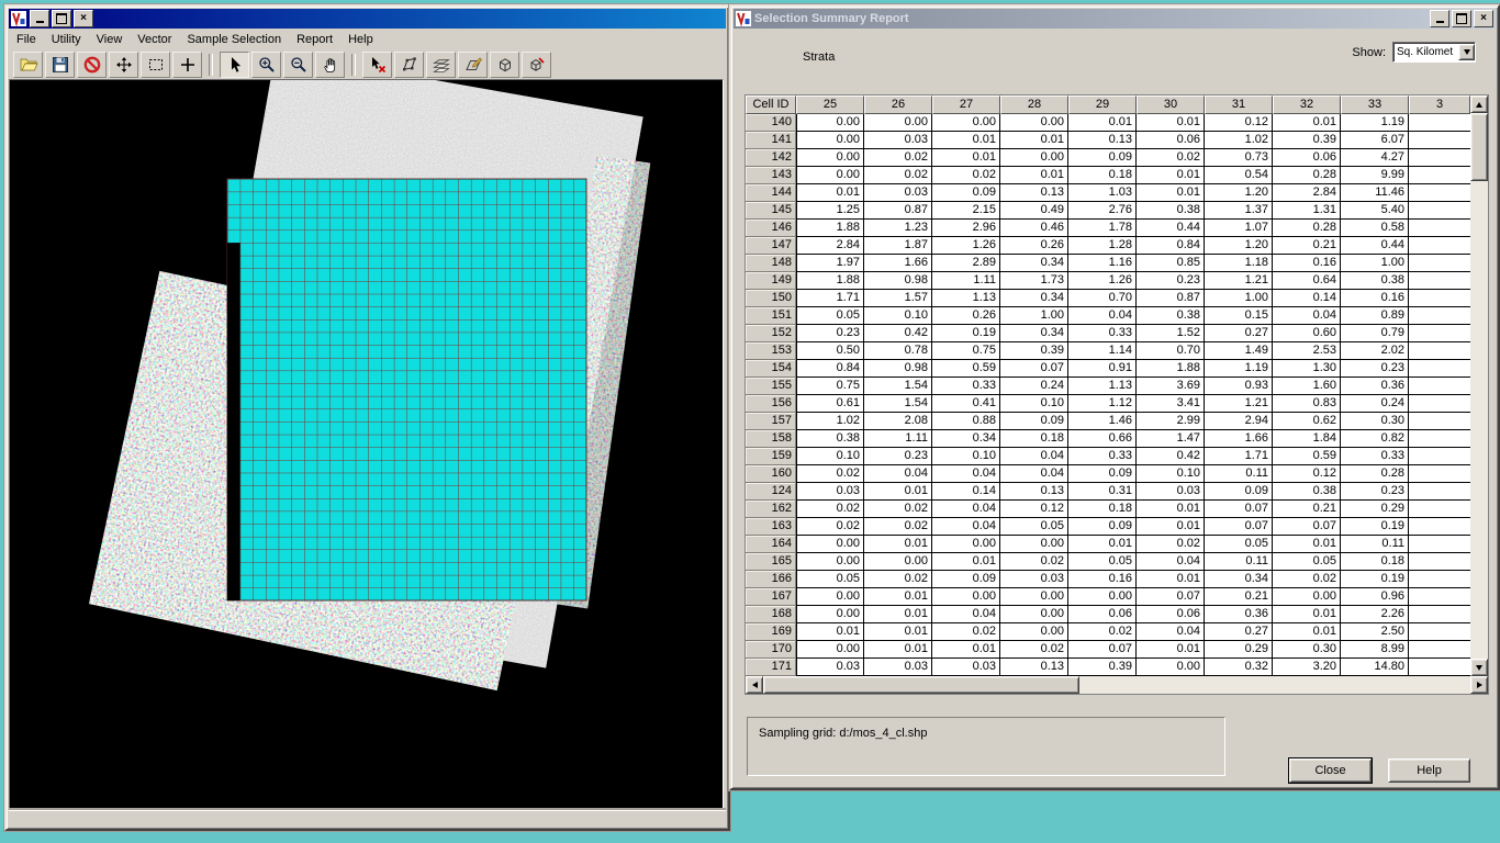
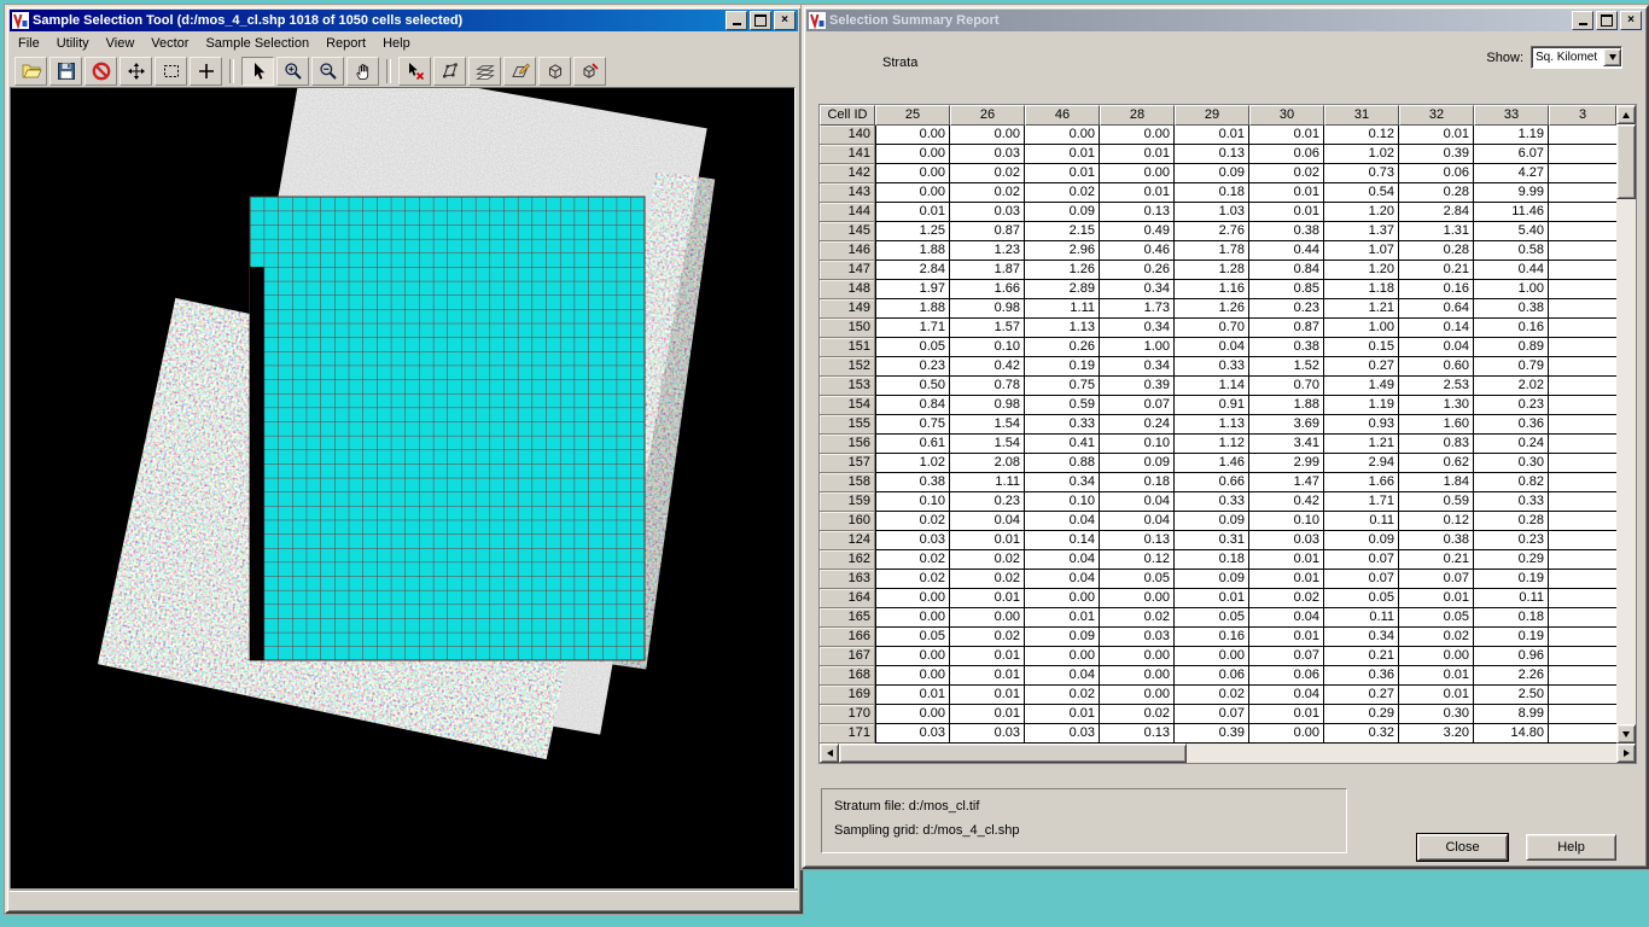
+ Sample Selection Tool (d:/mos_4_cl.shp 1018 of 1050 cells selected)
  ×
  File
  Utility
  View
  Vector
  Sample Selection
  Report
  Help
  Selection Summary Report
  ×
  Strata
  Show:
  Sq. Kilomet
  Cell ID
  25
  26
- 27
+ 46
  28
  29
  30
  31
  32
  33
  3
  140
  0.00
  0.00
  0.00
  0.00
  0.01
  0.01
  0.12
  0.01
  1.19
  141
  0.00
  0.03
  0.01
  0.01
  0.13
  0.06
  1.02
  0.39
  6.07
  142
  0.00
  0.02
  0.01
  0.00
  0.09
  0.02
  0.73
  0.06
  4.27
  143
  0.00
  0.02
  0.02
  0.01
  0.18
  0.01
  0.54
  0.28
  9.99
  144
  0.01
  0.03
  0.09
  0.13
  1.03
  0.01
  1.20
  2.84
  11.46
  145
  1.25
  0.87
  2.15
  0.49
  2.76
  0.38
  1.37
  1.31
  5.40
  146
  1.88
  1.23
  2.96
  0.46
  1.78
  0.44
  1.07
  0.28
  0.58
  147
  2.84
  1.87
  1.26
  0.26
  1.28
  0.84
  1.20
  0.21
  0.44
  148
  1.97
  1.66
  2.89
  0.34
  1.16
  0.85
  1.18
  0.16
  1.00
  149
  1.88
  0.98
  1.11
  1.73
  1.26
  0.23
  1.21
  0.64
  0.38
  150
  1.71
  1.57
  1.13
  0.34
  0.70
  0.87
  1.00
  0.14
  0.16
  151
  0.05
  0.10
  0.26
  1.00
  0.04
  0.38
  0.15
  0.04
  0.89
  152
  0.23
  0.42
  0.19
  0.34
  0.33
  1.52
  0.27
  0.60
  0.79
  153
  0.50
  0.78
  0.75
  0.39
  1.14
  0.70
  1.49
  2.53
  2.02
  154
  0.84
  0.98
  0.59
  0.07
  0.91
  1.88
  1.19
  1.30
  0.23
  155
  0.75
  1.54
  0.33
  0.24
  1.13
  3.69
  0.93
  1.60
  0.36
  156
  0.61
  1.54
  0.41
  0.10
  1.12
  3.41
  1.21
  0.83
  0.24
  157
  1.02
  2.08
  0.88
  0.09
  1.46
  2.99
  2.94
  0.62
  0.30
  158
  0.38
  1.11
  0.34
  0.18
  0.66
  1.47
  1.66
  1.84
  0.82
  159
  0.10
  0.23
  0.10
  0.04
  0.33
  0.42
  1.71
  0.59
  0.33
  160
  0.02
  0.04
  0.04
  0.04
  0.09
  0.10
  0.11
  0.12
  0.28
  124
  0.03
  0.01
  0.14
  0.13
  0.31
  0.03
  0.09
  0.38
  0.23
  162
  0.02
  0.02
  0.04
  0.12
  0.18
  0.01
  0.07
  0.21
  0.29
  163
  0.02
  0.02
  0.04
  0.05
  0.09
  0.01
  0.07
  0.07
  0.19
  164
  0.00
  0.01
  0.00
  0.00
  0.01
  0.02
  0.05
  0.01
  0.11
  165
  0.00
  0.00
  0.01
  0.02
  0.05
  0.04
  0.11
  0.05
  0.18
  166
  0.05
  0.02
  0.09
  0.03
  0.16
  0.01
  0.34
  0.02
  0.19
  167
  0.00
  0.01
  0.00
  0.00
  0.00
  0.07
  0.21
  0.00
  0.96
  168
  0.00
  0.01
  0.04
  0.00
  0.06
  0.06
  0.36
  0.01
  2.26
  169
  0.01
  0.01
  0.02
  0.00
  0.02
  0.04
  0.27
  0.01
  2.50
  170
  0.00
  0.01
  0.01
  0.02
  0.07
  0.01
  0.29
  0.30
  8.99
  171
  0.03
  0.03
  0.03
  0.13
  0.39
  0.00
  0.32
  3.20
  14.80
+ Stratum file: d:/mos_cl.tif
  Sampling grid: d:/mos_4_cl.shp
  Close
  Help
